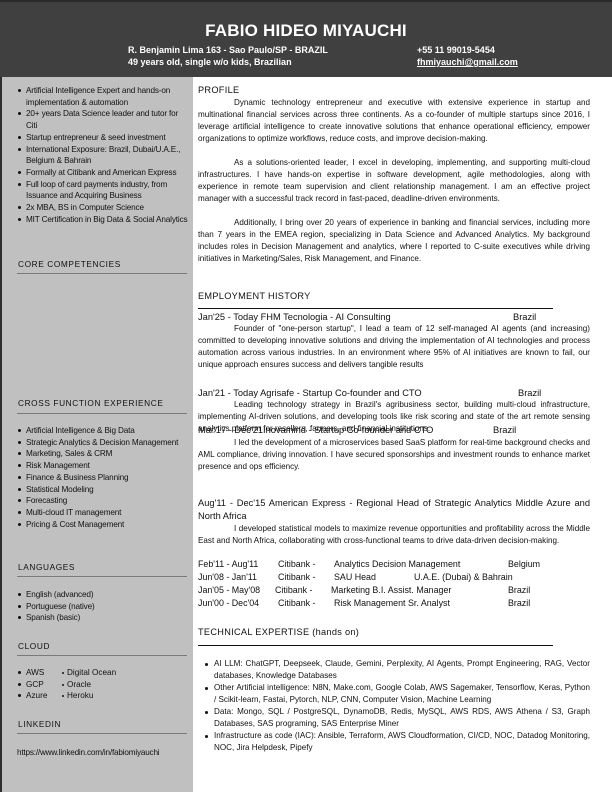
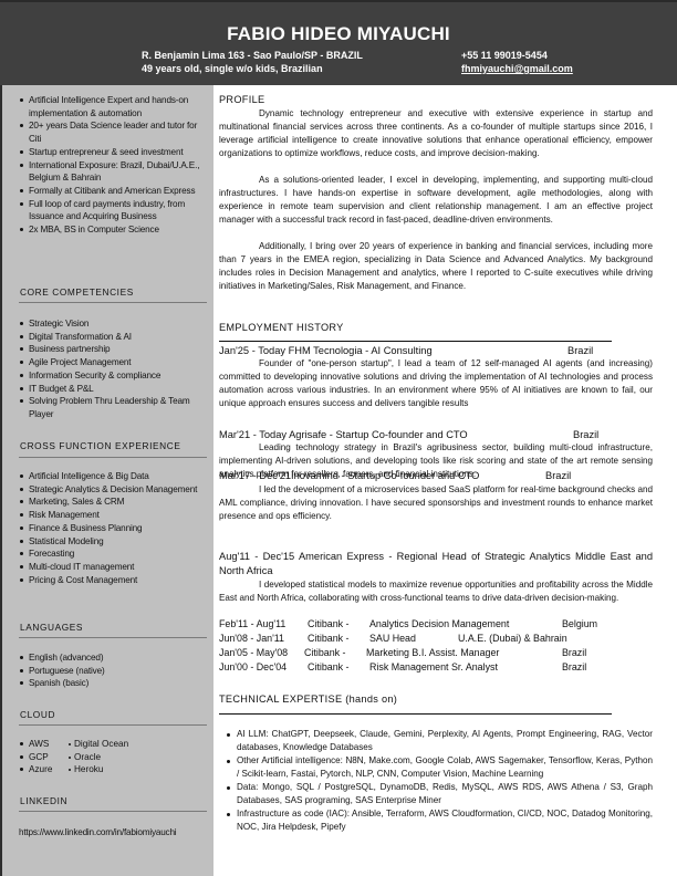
  FABIO HIDEO MIYAUCHI
  R. Benjamin Lima 163 - Sao Paulo/SP - BRAZIL
  49 years old, single w/o kids, Brazilian
  +55 11 99019-5454
  fhmiyauchi@gmail.com
  Artificial Intelligence Expert and hands-on implementation & automation
  20+ years Data Science leader and tutor for Citi
  Startup entrepreneur & seed investment
  International Exposure: Brazil, Dubai/U.A.E., Belgium & Bahrain
  Formally at Citibank and American Express
  Full loop of card payments industry, from Issuance and Acquiring Business
  2x MBA, BS in Computer Science
- MIT Certification in Big Data & Social Analytics
  CORE COMPETENCIES
+ Strategic Vision
+ Digital Transformation & AI
+ Business partnership
+ Agile Project Management
+ Information Security & compliance
+ IT Budget & P&L
+ Solving Problem Thru Leadership & Team Player
  CROSS FUNCTION EXPERIENCE
  Artificial Intelligence & Big Data
  Strategic Analytics & Decision Management
  Marketing, Sales & CRM
  Risk Management
  Finance & Business Planning
  Statistical Modeling
  Forecasting
  Multi-cloud IT management
  Pricing & Cost Management
  LANGUAGES
  English (advanced)
  Portuguese (native)
  Spanish (basic)
  CLOUD
  AWS
  Digital Ocean
  GCP
  Oracle
  Azure
  Heroku
  LINKEDIN
  https://www.linkedin.com/in/fabiomiyauchi
  PROFILE
  Dynamic technology entrepreneur and executive with extensive experience in startup and multinational financial services across three continents. As a co-founder of multiple startups since 2016, I leverage artificial intelligence to create innovative solutions that enhance operational efficiency, empower organizations to optimize workflows, reduce costs, and improve decision-making.
  As a solutions-oriented leader, I excel in developing, implementing, and supporting multi-cloud infrastructures. I have hands-on expertise in software development, agile methodologies, along with experience in remote team supervision and client relationship management. I am an effective project manager with a successful track record in fast-paced, deadline-driven environments.
  Additionally, I bring over 20 years of experience in banking and financial services, including more than 7 years in the EMEA region, specializing in Data Science and Advanced Analytics. My background includes roles in Decision Management and analytics, where I reported to C-suite executives while driving initiatives in Marketing/Sales, Risk Management, and Finance.
  EMPLOYMENT HISTORY
  Jan'25 - Today FHM Tecnologia - AI Consulting
  Brazil
  Founder of "one-person startup", I lead a team of 12 self-managed AI agents (and increasing) committed to developing innovative solutions and driving the implementation of AI technologies and process automation across various industries. In an environment where 95% of AI initiatives are known to fail, our unique approach ensures success and delivers tangible results
- Jan'21 - Today Agrisafe - Startup Co-founder and CTO
+ Mar'21 - Today Agrisafe - Startup Co-founder and CTO
  Brazil
  Leading technology strategy in Brazil's agribusiness sector, building multi-cloud infrastructure, implementing AI-driven solutions, and developing tools like risk scoring and state of the art remote sensing analytics platform for resellers, farmers, and financial institutions.
  Mar'17 - Dec'21Inovamind - Startup Co-founder and CTO
  Brazil
  I led the development of a microservices based SaaS platform for real-time background checks and AML compliance, driving innovation. I have secured sponsorships and investment rounds to enhance market presence and ops efficiency.
- Aug'11 - Dec'15 American Express - Regional Head of Strategic Analytics Middle Azure and North Africa
+ Aug'11 - Dec'15 American Express - Regional Head of Strategic Analytics Middle East and North Africa
  I developed statistical models to maximize revenue opportunities and profitability across the Middle East and North Africa, collaborating with cross-functional teams to drive data-driven decision-making.
  Feb'11 - Aug'11
  Citibank -
  Analytics Decision Management
  Belgium
  Jun'08 - Jan'11
  Citibank -
  SAU Head
  U.A.E. (Dubai) & Bahrain
  Jan'05 - May'08
  Citibank -
  Marketing B.I. Assist. Manager
  Brazil
  Jun'00 - Dec'04
  Citibank -
  Risk Management Sr. Analyst
  Brazil
  TECHNICAL EXPERTISE (hands on)
  AI LLM: ChatGPT, Deepseek, Claude, Gemini, Perplexity, AI Agents, Prompt Engineering, RAG, Vector databases, Knowledge Databases
  Other Artificial intelligence: N8N, Make.com, Google Colab, AWS Sagemaker, Tensorflow, Keras, Python / Scikit-learn, Fastai, Pytorch, NLP, CNN, Computer Vision, Machine Learning
  Data: Mongo, SQL / PostgreSQL, DynamoDB, Redis, MySQL, AWS RDS, AWS Athena / S3, Graph Databases, SAS programing, SAS Enterprise Miner
  Infrastructure as code (IAC): Ansible, Terraform, AWS Cloudformation, CI/CD, NOC, Datadog Monitoring, NOC, Jira Helpdesk, Pipefy
